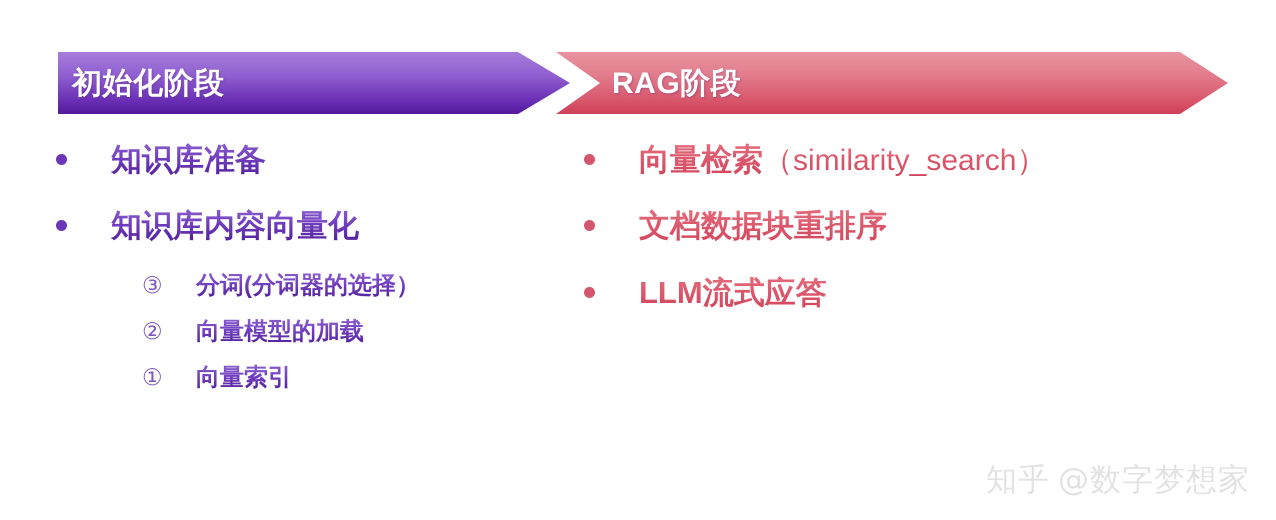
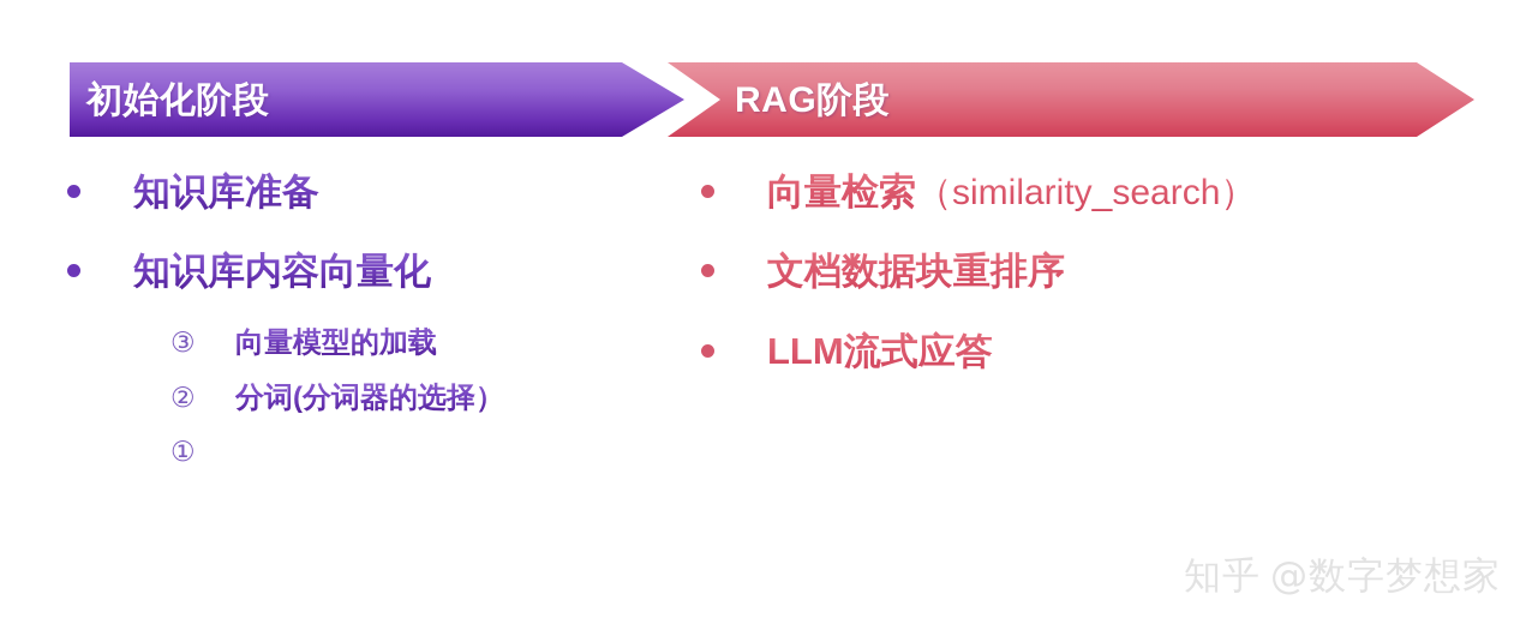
  初始化阶段
  RAG阶段
  知识库准备
  知识库内容向量化
  ③
- 分词(分词器的选择）
+ 向量模型的加载
  ②
- 向量模型的加载
+ 分词(分词器的选择）
  ①
- 向量索引
  向量检索（similarity_search）
  文档数据块重排序
  LLM流式应答
  知乎 @数字梦想家
